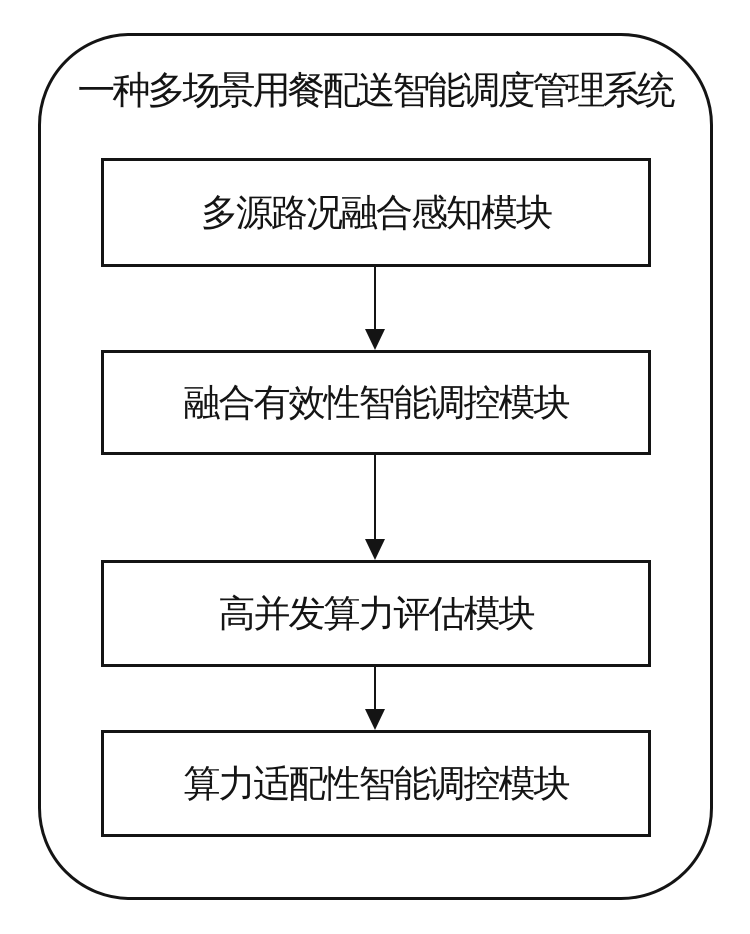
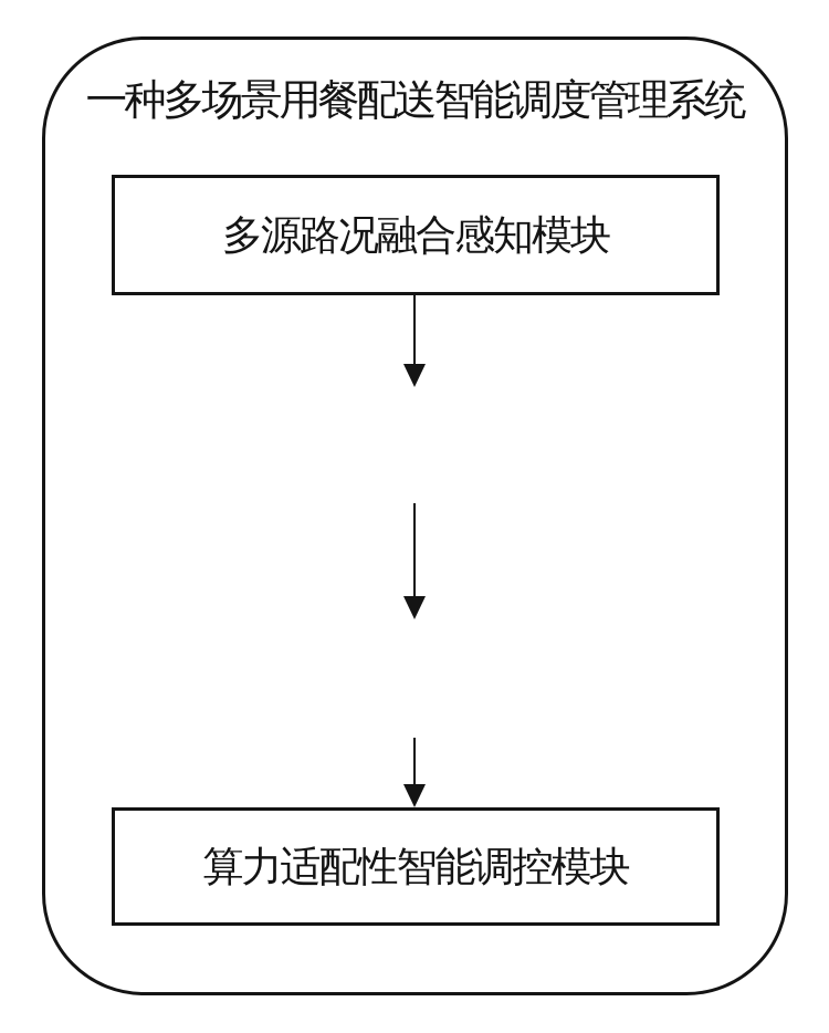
  一种多场景用餐配送智能调度管理系统
  多源路况融合感知模块
- 融合有效性智能调控模块
- 高并发算力评估模块
  算力适配性智能调控模块
